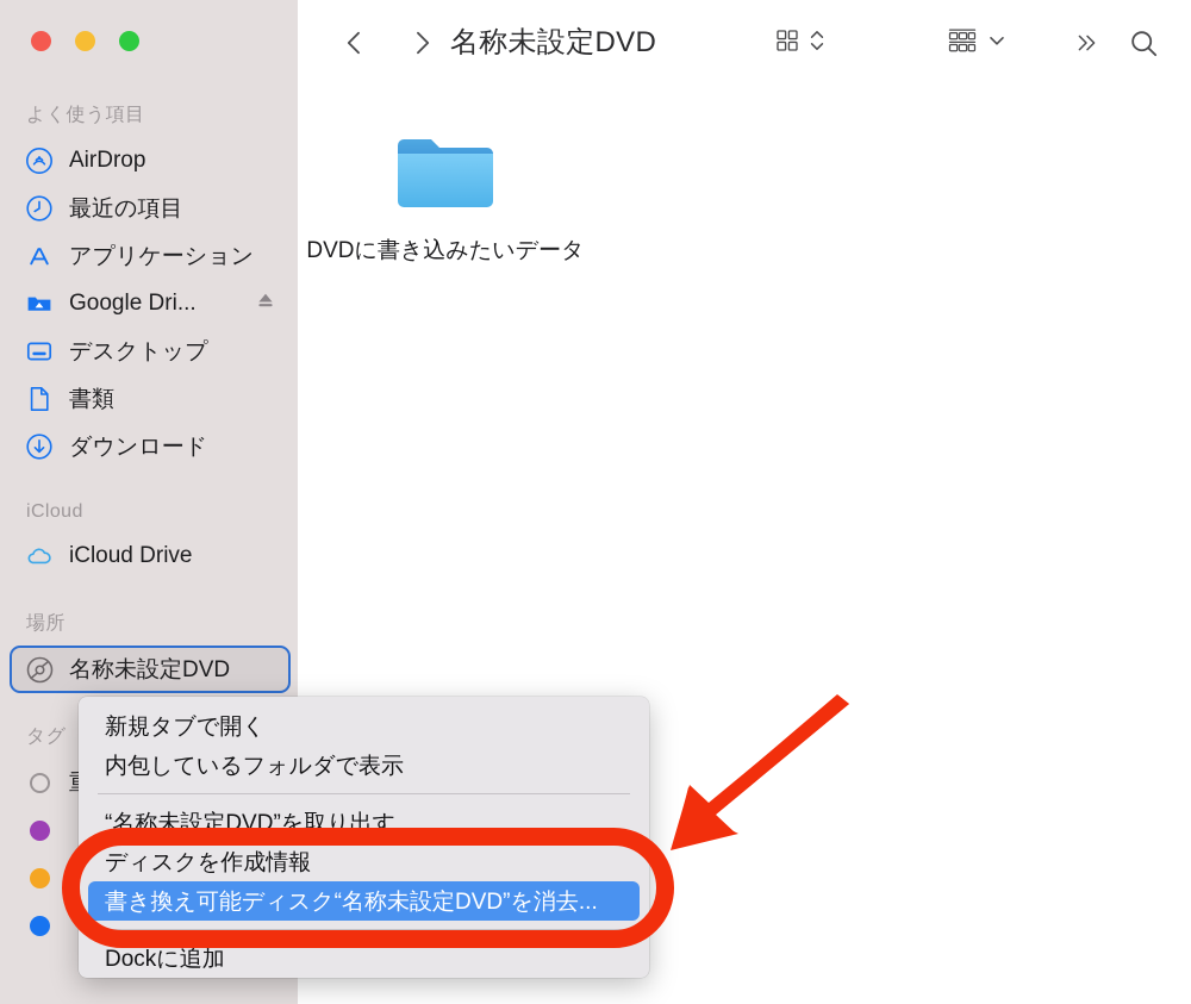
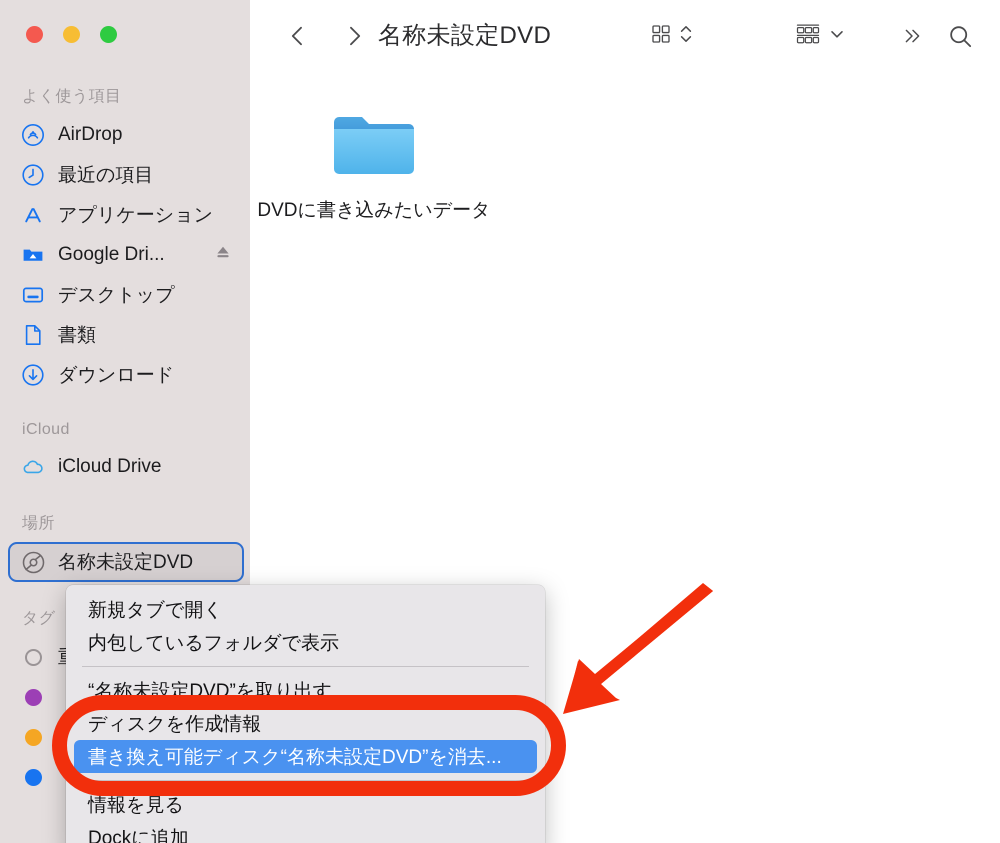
  よく使う項目
  AirDrop
  最近の項目
  アプリケーション
  Google Dri...
  デスクトップ
  書類
  ダウンロード
  iCloud
  iCloud Drive
  場所
  名称未設定DVD
  タグ
  名称未設定DVD
  DVDに書き込みたいデータ
  新規タブで開く
  内包しているフォルダで表示
  “名称未設定DVD”を取り出す
  ディスクを作成情報
  書き換え可能ディスク“名称未設定DVD”を消去...
+ 情報を見る
  Dockに追加
